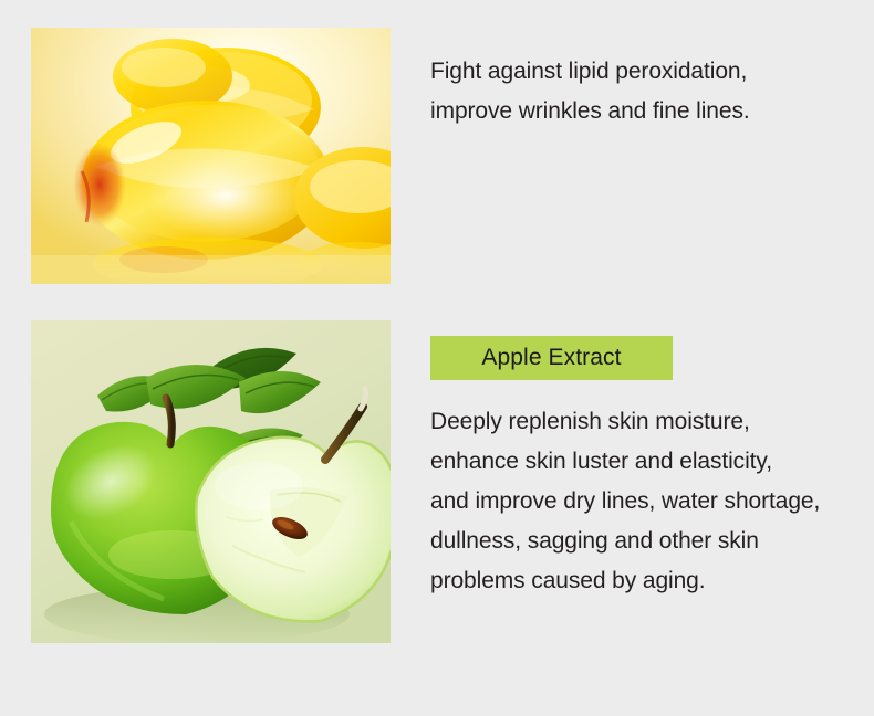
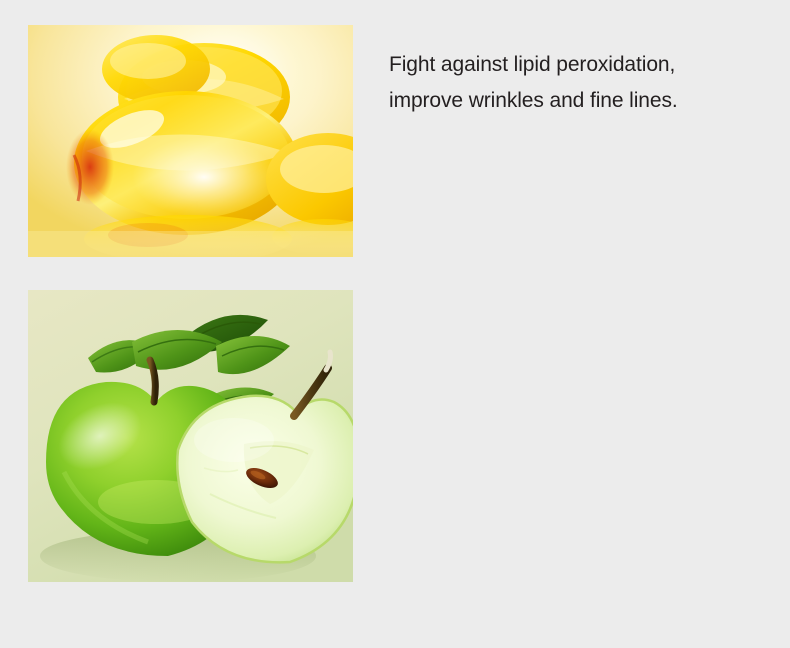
  Fight against lipid peroxidation,
  improve wrinkles and fine lines.
- Apple Extract
- Deeply replenish skin moisture,
- enhance skin luster and elasticity,
- and improve dry lines, water shortage,
- dullness, sagging and other skin
- problems caused by aging.
